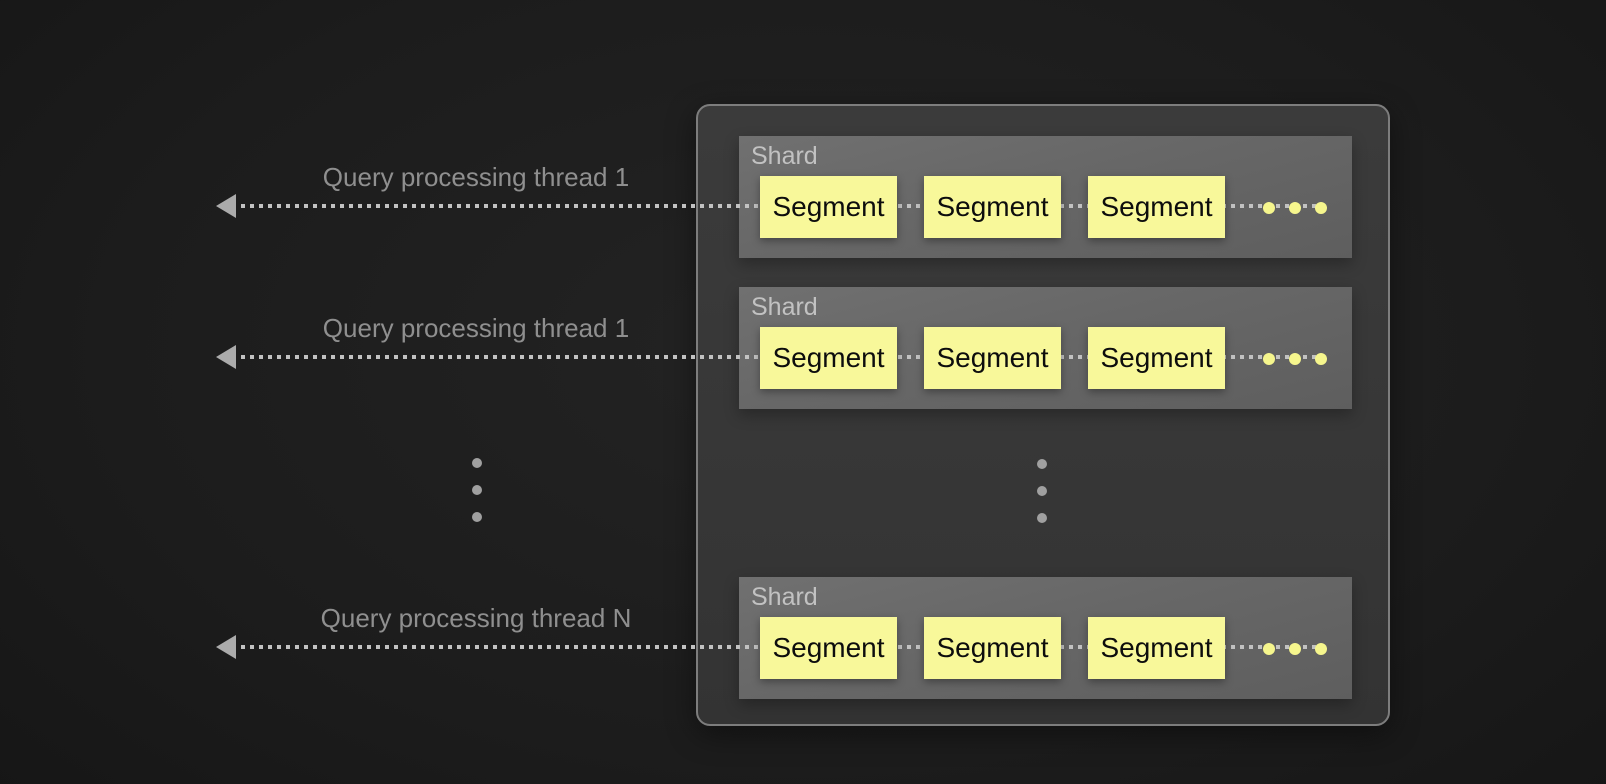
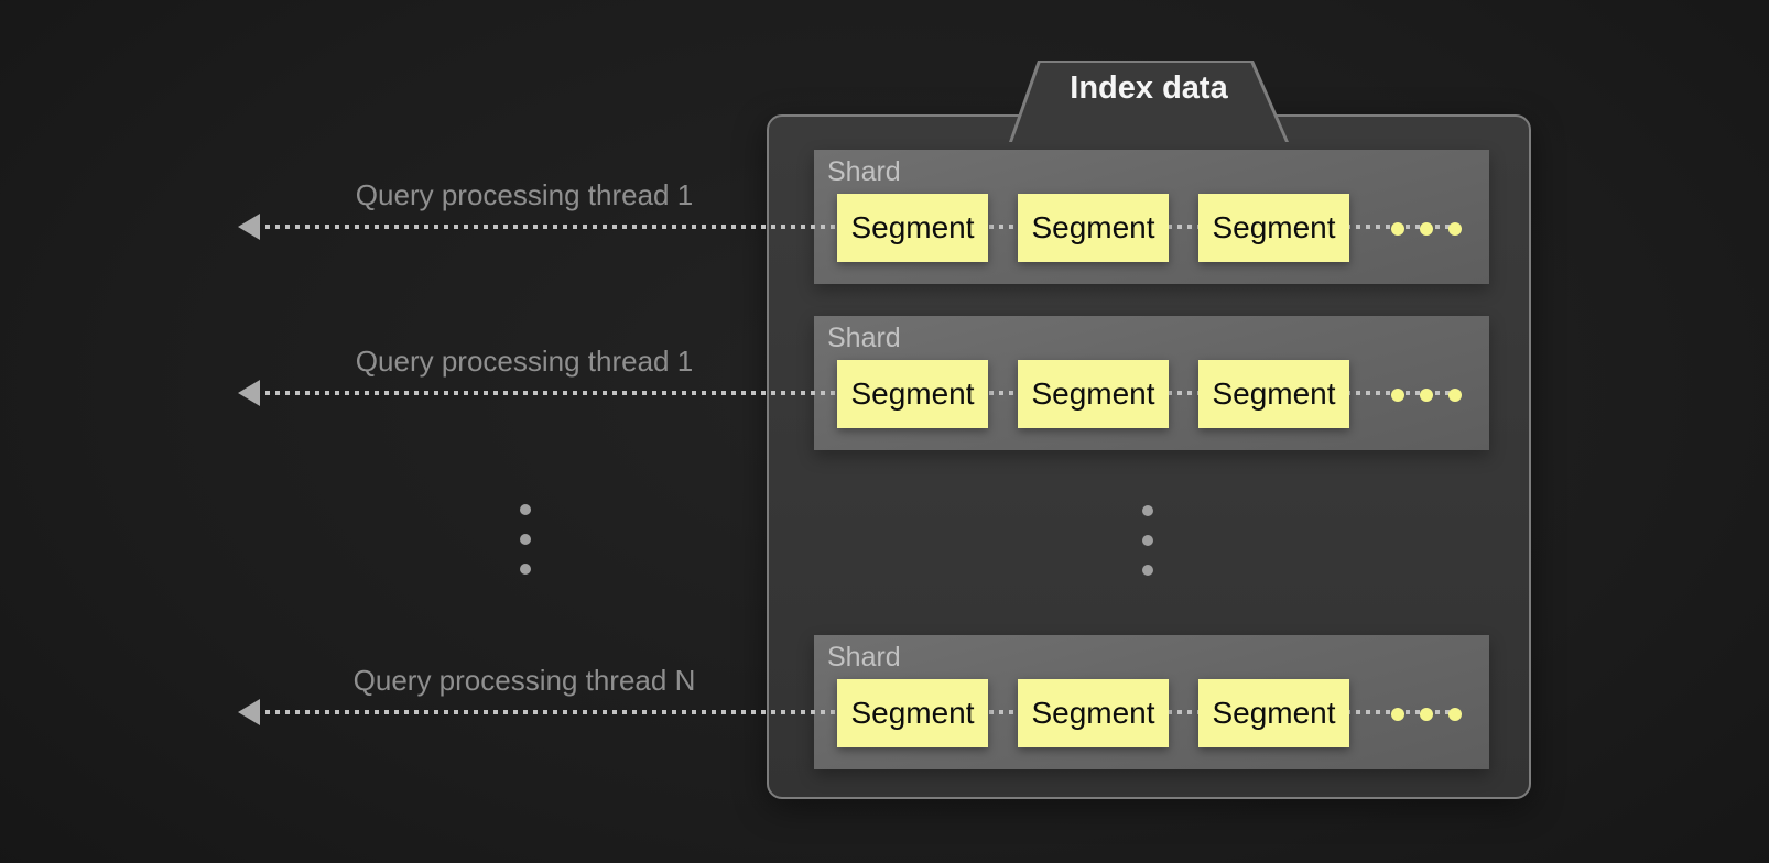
  Shard
  Segment
  Segment
  Segment
  Shard
  Segment
  Segment
  Segment
  Shard
  Segment
  Segment
  Segment
+ Index data
  Query processing thread 1
  Query processing thread 1
  Query processing thread N
